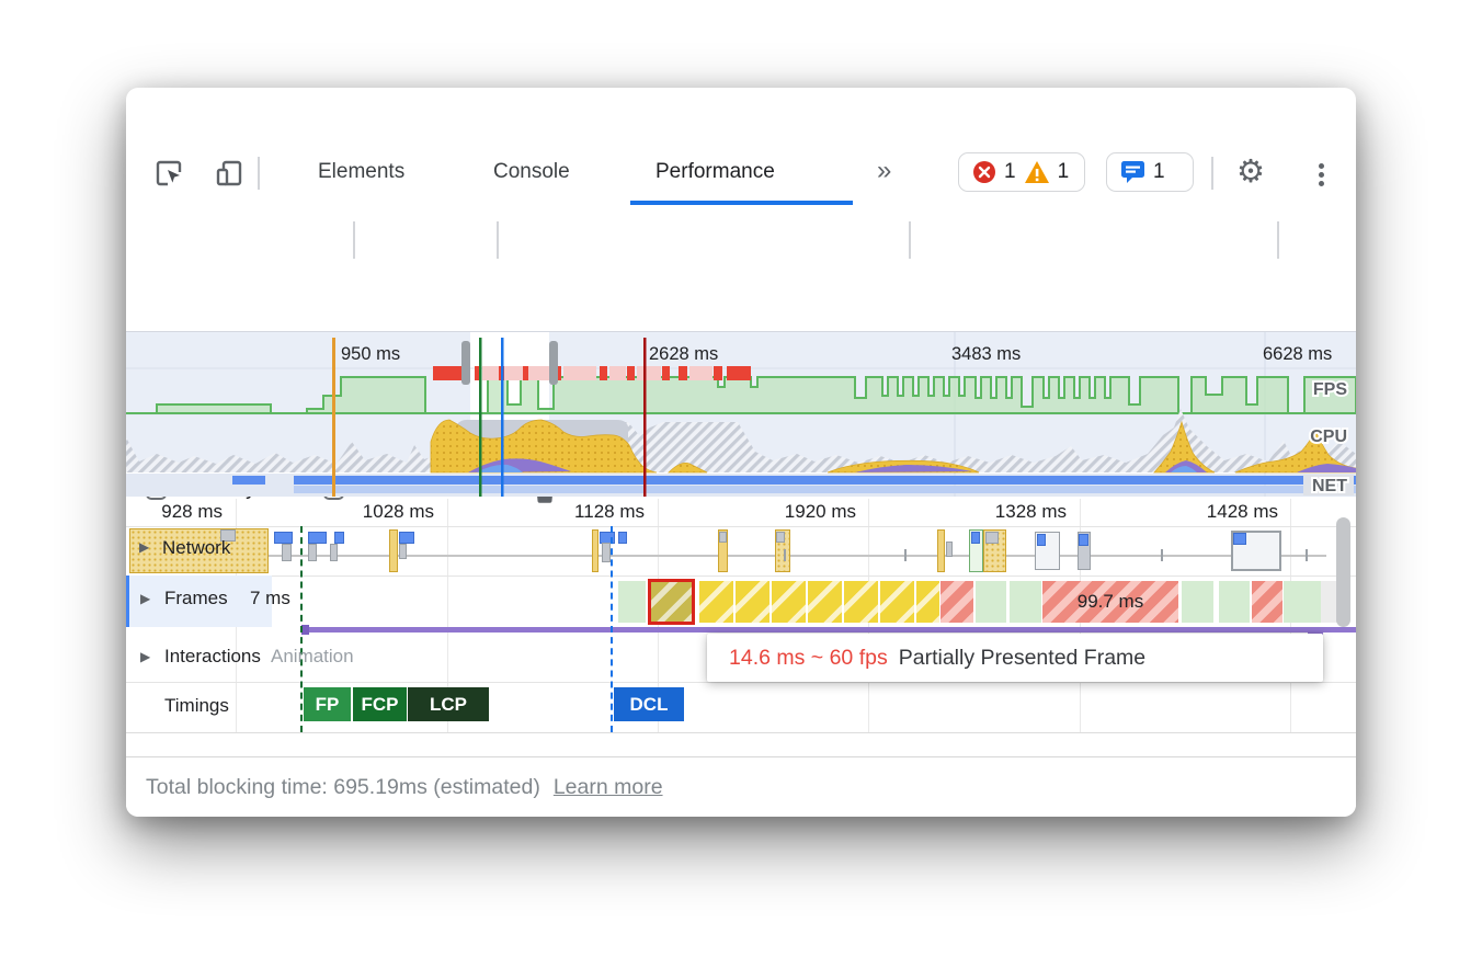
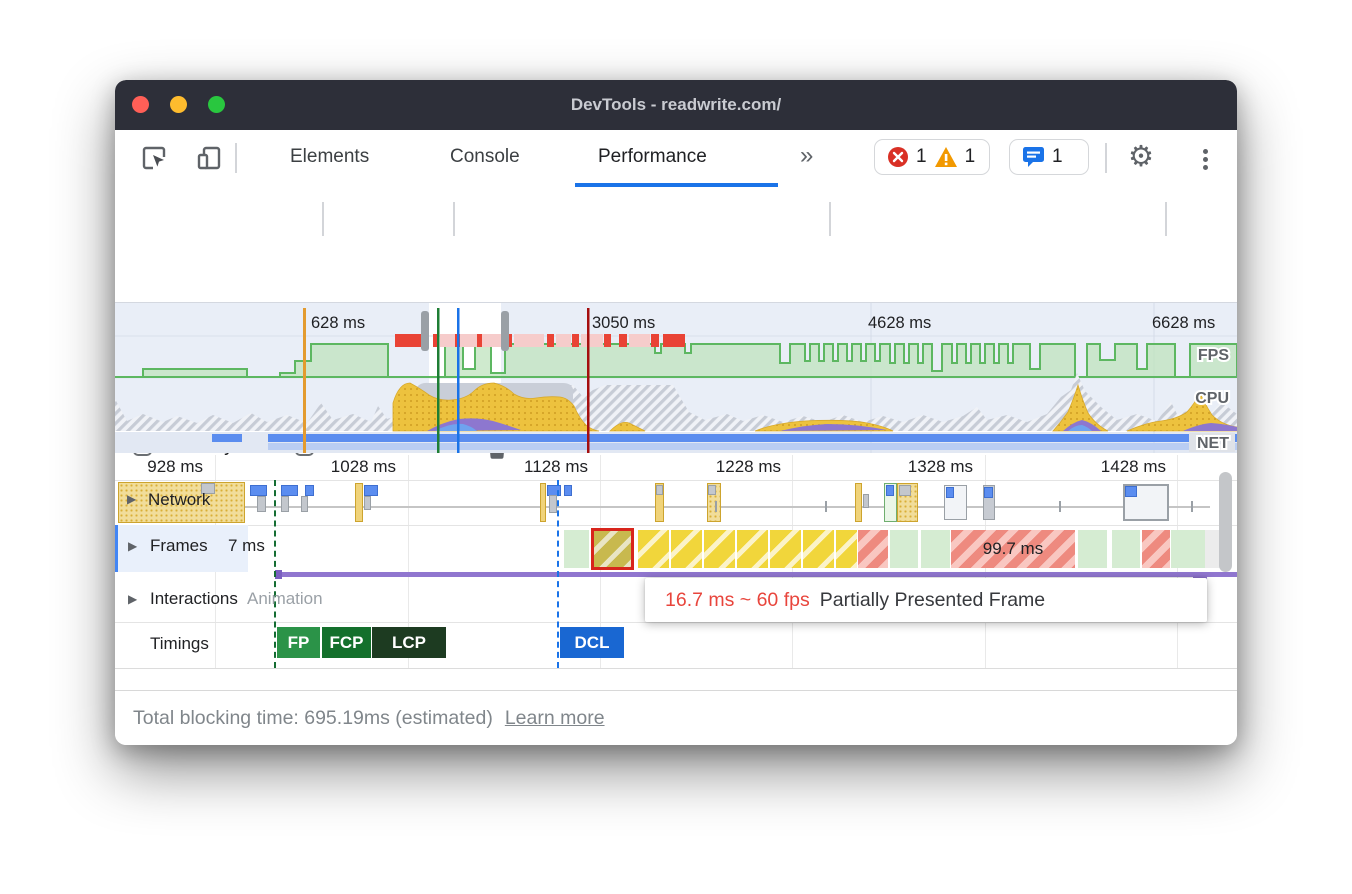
+ DevTools - readwrite.com/
  Elements
  Console
  Performance
  »
  1
  1
  1
  ⚙
- 950 ms
+ 628 ms
- 2628 ms
+ 3050 ms
- 3483 ms
+ 4628 ms
  6628 ms
  FPS
  CPU
  NET
  928 ms
  1028 ms
  1128 ms
- 1920 ms
+ 1228 ms
  1328 ms
  1428 ms
  ▶
  Network
  ▶
  Frames
  7 ms
  99.7 ms
  ▶
  Animation
  Interactions
- 14.6 ms ~ 60 fps
+ 16.7 ms ~ 60 fps
  Partially Presented Frame
  Timings
  FP
  FCP
  LCP
  DCL
  Total blocking time: 695.19ms (estimated)
  Learn more
